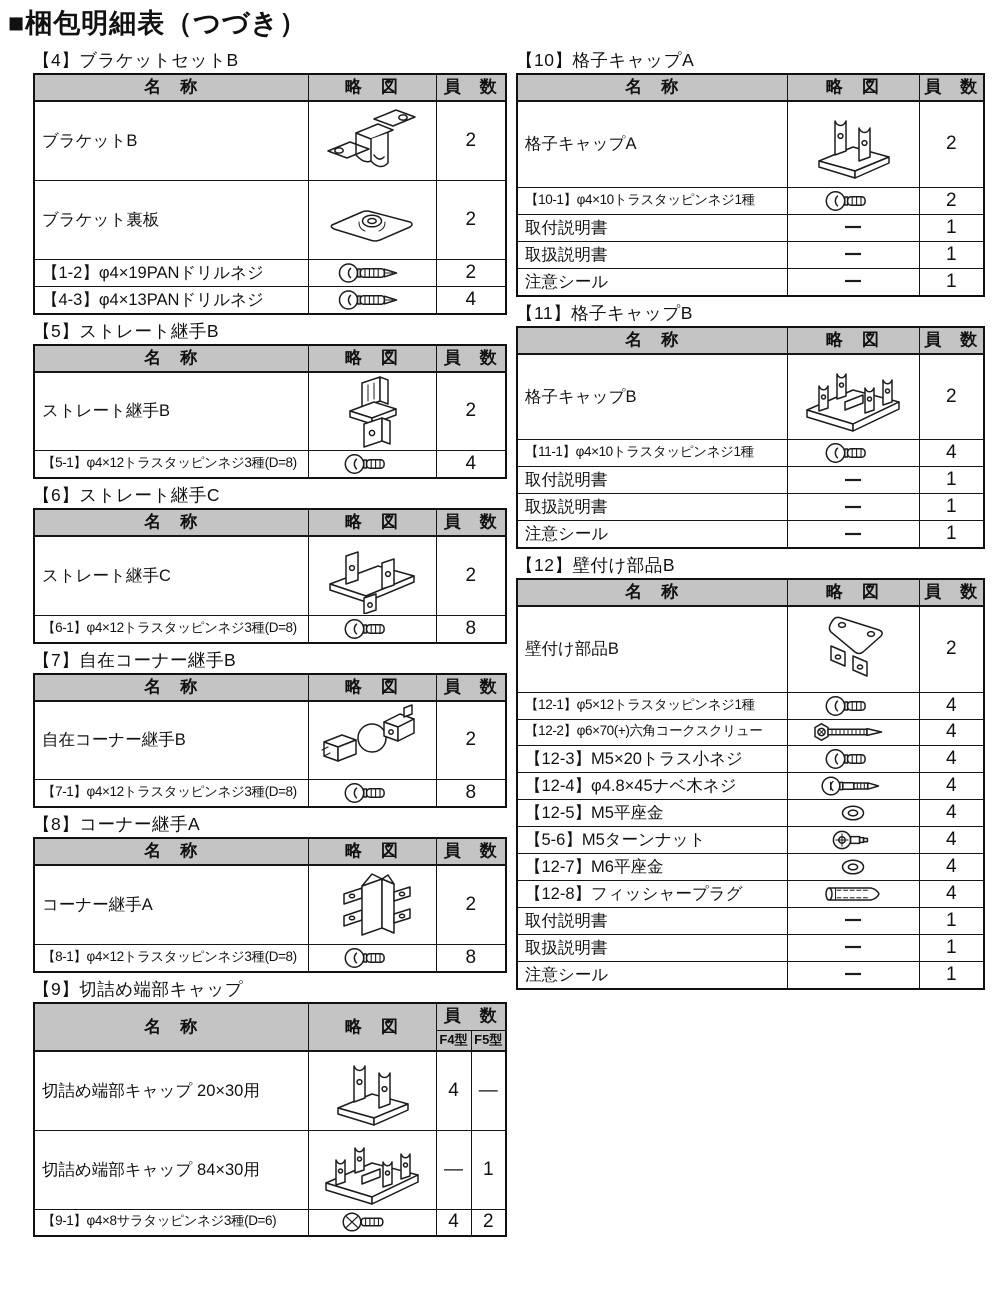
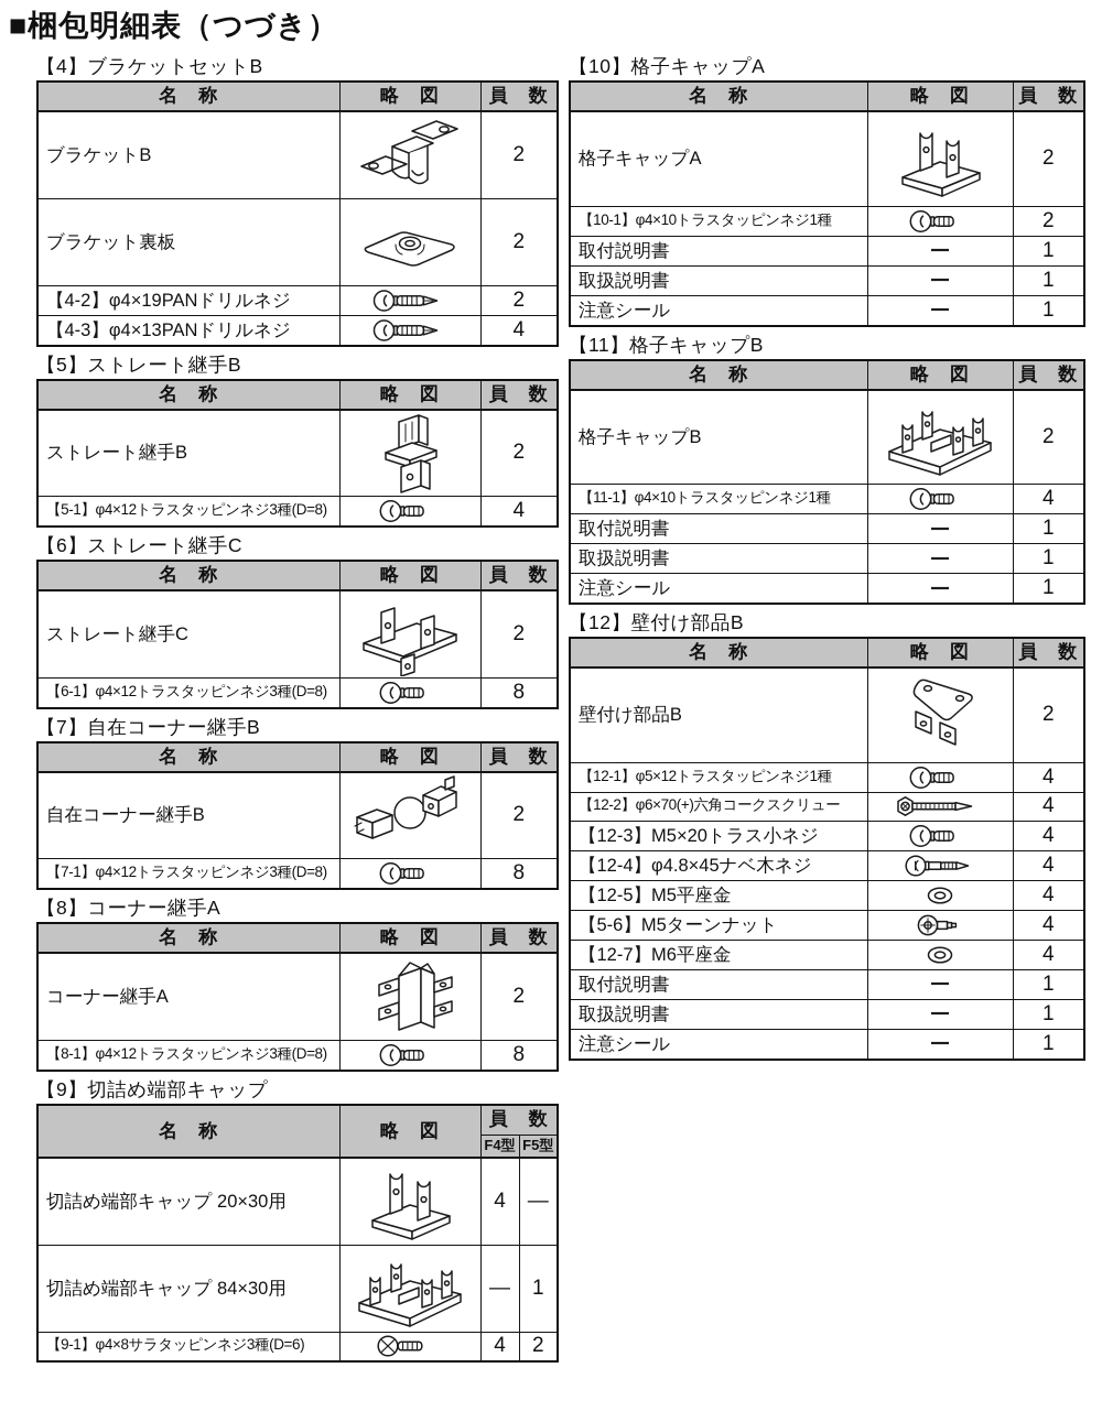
  ■梱包明細表（つづき）
  【4】ブラケットセットB
  名 称	略 図	員 数
  ブラケットB		2
  ブラケット裏板		2
- 【1-2】φ4×19PANドリルネジ		2
+ 【4-2】φ4×19PANドリルネジ		2
  【4-3】φ4×13PANドリルネジ		4
  【5】ストレート継手B
  名 称	略 図	員 数
  ストレート継手B		2
  【5-1】φ4×12トラスタッピンネジ3種(D=8)		4
  【6】ストレート継手C
  名 称	略 図	員 数
  ストレート継手C		2
  【6-1】φ4×12トラスタッピンネジ3種(D=8)		8
  【7】自在コーナー継手B
  名 称	略 図	員 数
  自在コーナー継手B		2
  【7-1】φ4×12トラスタッピンネジ3種(D=8)		8
  【8】コーナー継手A
  名 称	略 図	員 数
  コーナー継手A		2
  【8-1】φ4×12トラスタッピンネジ3種(D=8)		8
  【9】切詰め端部キャップ
  名 称	略 図	員 数
  F4型	F5型
  切詰め端部キャップ 20×30用		4	—
  切詰め端部キャップ 84×30用		—	1
  【9-1】φ4×8サラタッピンネジ3種(D=6)		4	2
  【10】格子キャップA
  名 称	略 図	員 数
  格子キャップA		2
  【10-1】φ4×10トラスタッピンネジ1種		2
  取付説明書		1
  取扱説明書		1
  注意シール		1
  【11】格子キャップB
  名 称	略 図	員 数
  格子キャップB		2
  【11-1】φ4×10トラスタッピンネジ1種		4
  取付説明書		1
  取扱説明書		1
  注意シール		1
  【12】壁付け部品B
  名 称	略 図	員 数
  壁付け部品B		2
  【12-1】φ5×12トラスタッピンネジ1種		4
  【12-2】φ6×70(+)六角コークスクリュー		4
  【12-3】M5×20トラス小ネジ		4
  【12-4】φ4.8×45ナベ木ネジ		4
  【12-5】M5平座金		4
  【5-6】M5ターンナット		4
  【12-7】M6平座金		4
- 【12-8】フィッシャープラグ		4
  取付説明書		1
  取扱説明書		1
  注意シール		1
